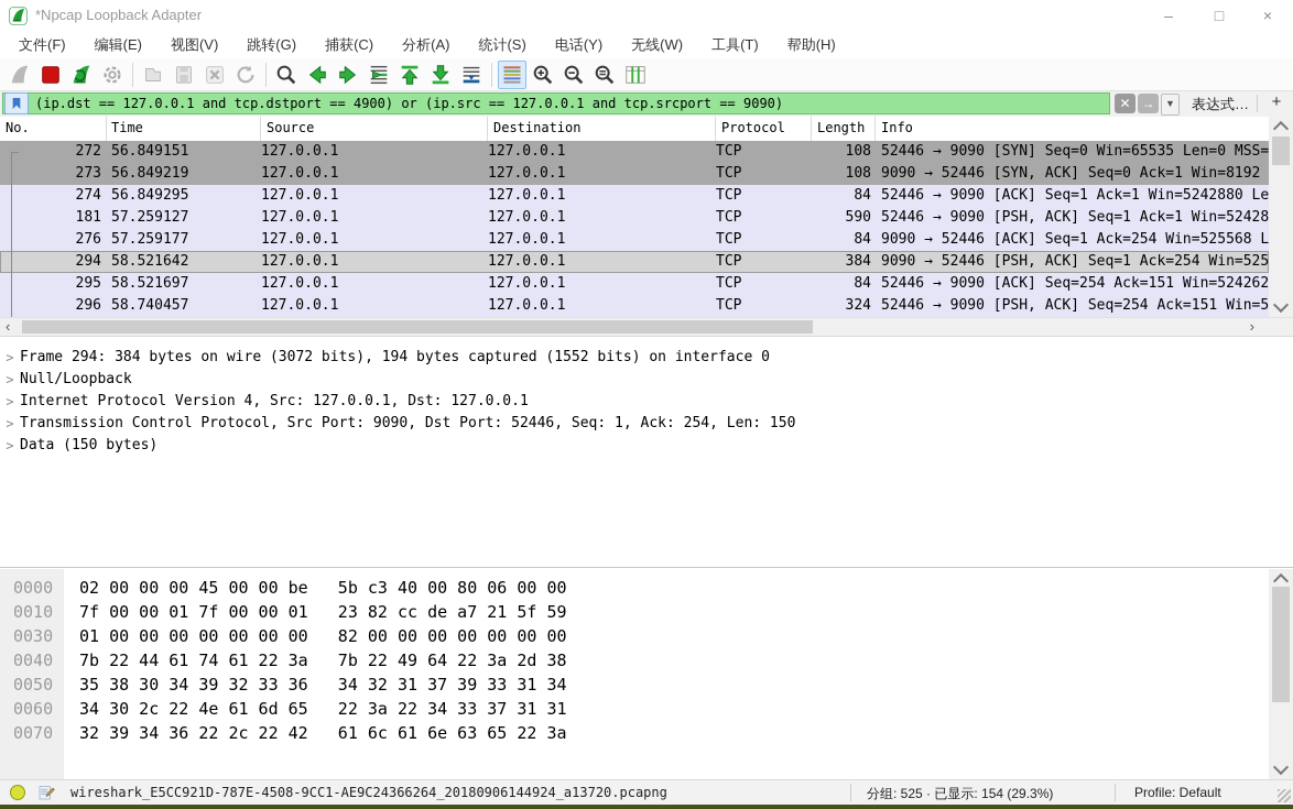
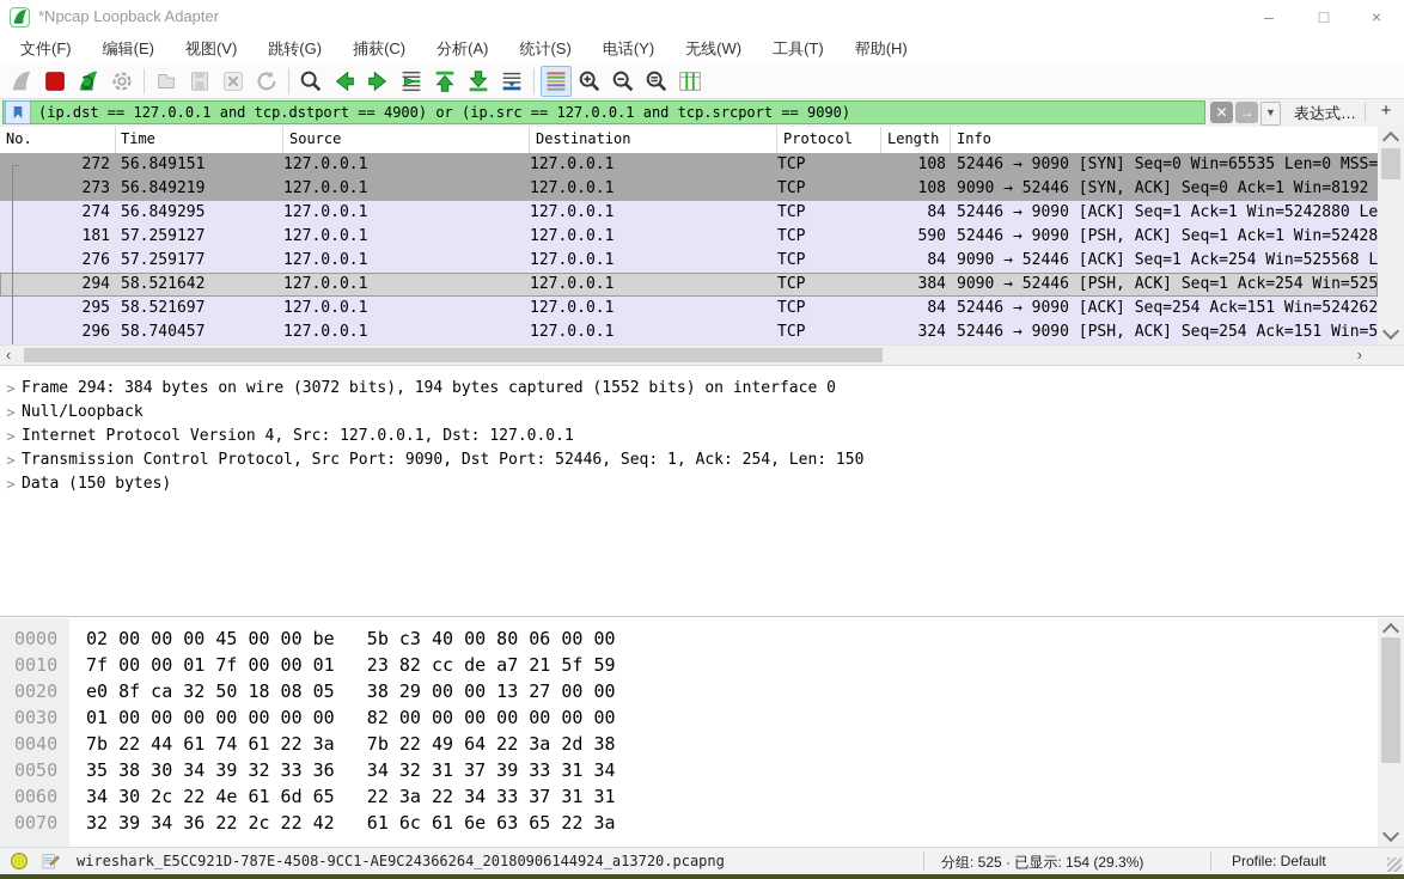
  *Npcap Loopback Adapter
  –
  □
  ×
  文件(F)
  编辑(E)
  视图(V)
  跳转(G)
  捕获(C)
  分析(A)
  统计(S)
  电话(Y)
  无线(W)
  工具(T)
  帮助(H)
  (ip.dst == 127.0.0.1 and tcp.dstport == 4900) or (ip.src == 127.0.0.1 and tcp.srcport == 9090)
  ✕
  →
  ▼
  表达式…
  +
  No.
  Time
  Source
  Destination
  Protocol
  Length
  Info
  272
  56.849151
  127.0.0.1
  127.0.0.1
  TCP
  108
  52446 → 9090 [SYN] Seq=0 Win=65535 Len=0 MSS=
  273
  56.849219
  127.0.0.1
  127.0.0.1
  TCP
  108
  9090 → 52446 [SYN, ACK] Seq=0 Ack=1 Win=8192
  274
  56.849295
  127.0.0.1
  127.0.0.1
  TCP
  84
  52446 → 9090 [ACK] Seq=1 Ack=1 Win=5242880 Le
  181
  57.259127
  127.0.0.1
  127.0.0.1
  TCP
  590
  52446 → 9090 [PSH, ACK] Seq=1 Ack=1 Win=52428
  276
  57.259177
  127.0.0.1
  127.0.0.1
  TCP
  84
  9090 → 52446 [ACK] Seq=1 Ack=254 Win=525568 L
  294
  58.521642
  127.0.0.1
  127.0.0.1
  TCP
  384
  9090 → 52446 [PSH, ACK] Seq=1 Ack=254 Win=525
  295
  58.521697
  127.0.0.1
  127.0.0.1
  TCP
  84
  52446 → 9090 [ACK] Seq=254 Ack=151 Win=524262
  296
  58.740457
  127.0.0.1
  127.0.0.1
  TCP
  324
  52446 → 9090 [PSH, ACK] Seq=254 Ack=151 Win=5
  ‹
  ›
  >
  Frame 294: 384 bytes on wire (3072 bits), 194 bytes captured (1552 bits) on interface 0
  >
  Null/Loopback
  >
  Internet Protocol Version 4, Src: 127.0.0.1, Dst: 127.0.0.1
  >
  Transmission Control Protocol, Src Port: 9090, Dst Port: 52446, Seq: 1, Ack: 254, Len: 150
  >
  Data (150 bytes)
  0000 02 00 00 00 45 00 00 be 5b c3 40 00 80 06 00 00
  0010 7f 00 00 01 7f 00 00 01 23 82 cc de a7 21 5f 59
+ 0020 e0 8f ca 32 50 18 08 05 38 29 00 00 13 27 00 00
  0030 01 00 00 00 00 00 00 00 82 00 00 00 00 00 00 00
  0040 7b 22 44 61 74 61 22 3a 7b 22 49 64 22 3a 2d 38
  0050 35 38 30 34 39 32 33 36 34 32 31 37 39 33 31 34
  0060 34 30 2c 22 4e 61 6d 65 22 3a 22 34 33 37 31 31
  0070 32 39 34 36 22 2c 22 42 61 6c 61 6e 63 65 22 3a
  wireshark_E5CC921D-787E-4508-9CC1-AE9C24366264_20180906144924_a13720.pcapng
  分组: 525 · 已显示: 154 (29.3%)
  Profile: Default
